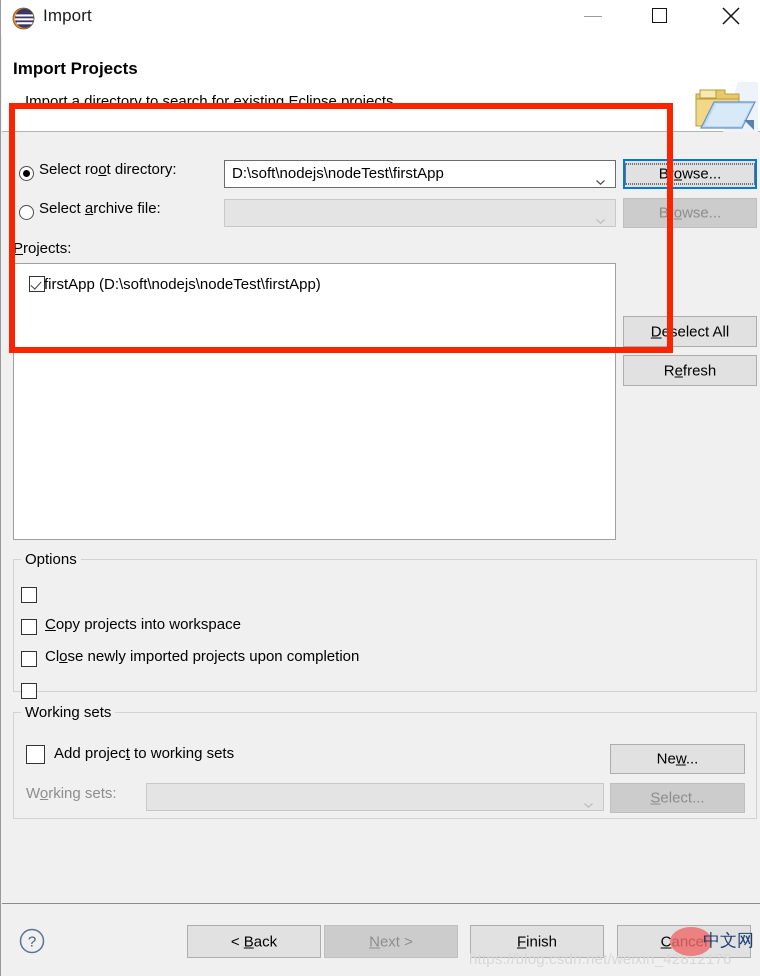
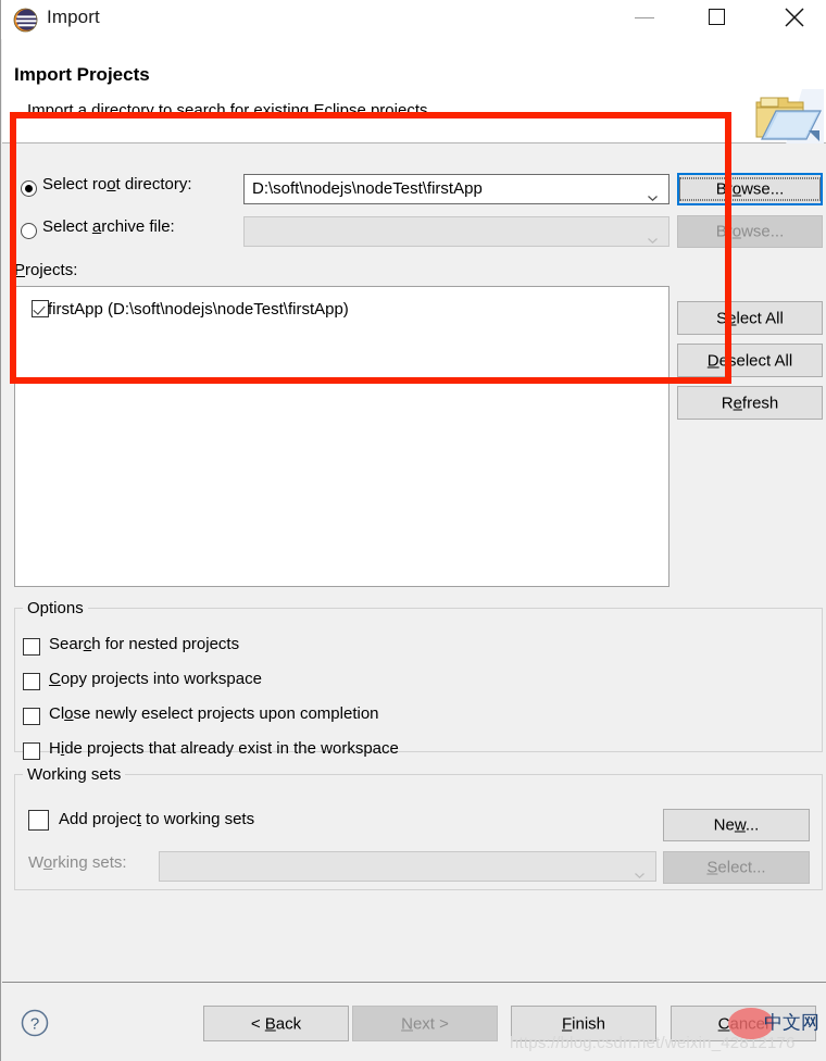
  Import
  Import Projects
  Import a directory to search for existing Eclipse projects.
  Select root directory:
  D:\soft\nodejs\nodeTest\firstApp
  Browse...
  Select archive file:
  Browse...
  Projects:
  firstApp (D:\soft\nodejs\nodeTest\firstApp)
+ Select All
  Deselect All
  Refresh
  Options
+ Search for nested projects
  Copy projects into workspace
- Close newly imported projects upon completion
+ Close newly eselect projects upon completion
+ Hide projects that already exist in the workspace
  Working sets
  Add project to working sets
  New...
  Working sets:
  Select...
  ?
  < Back
  Next >
  Finish
  Cancel
  https://blog.csdn.net/weixin_42812176
  中文网
